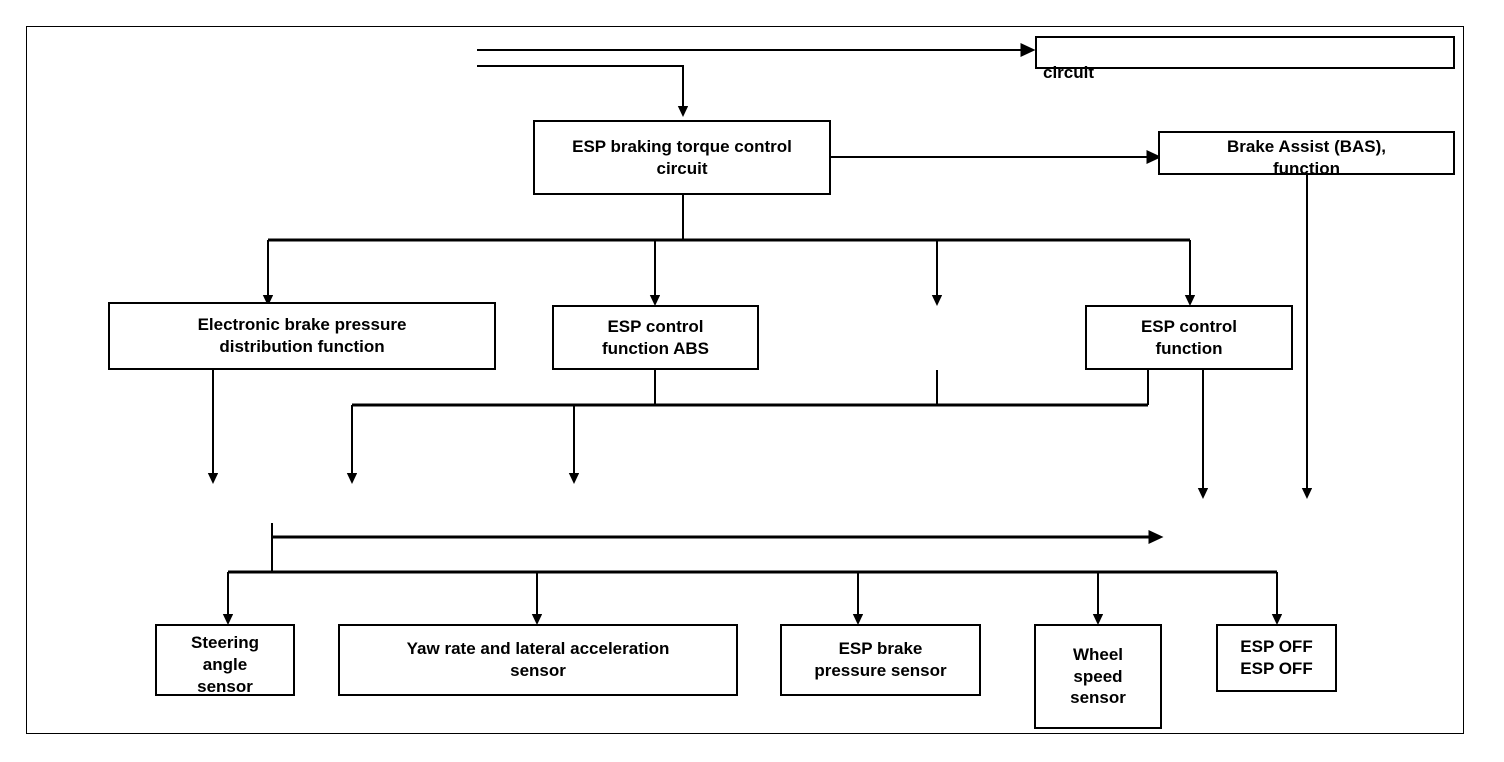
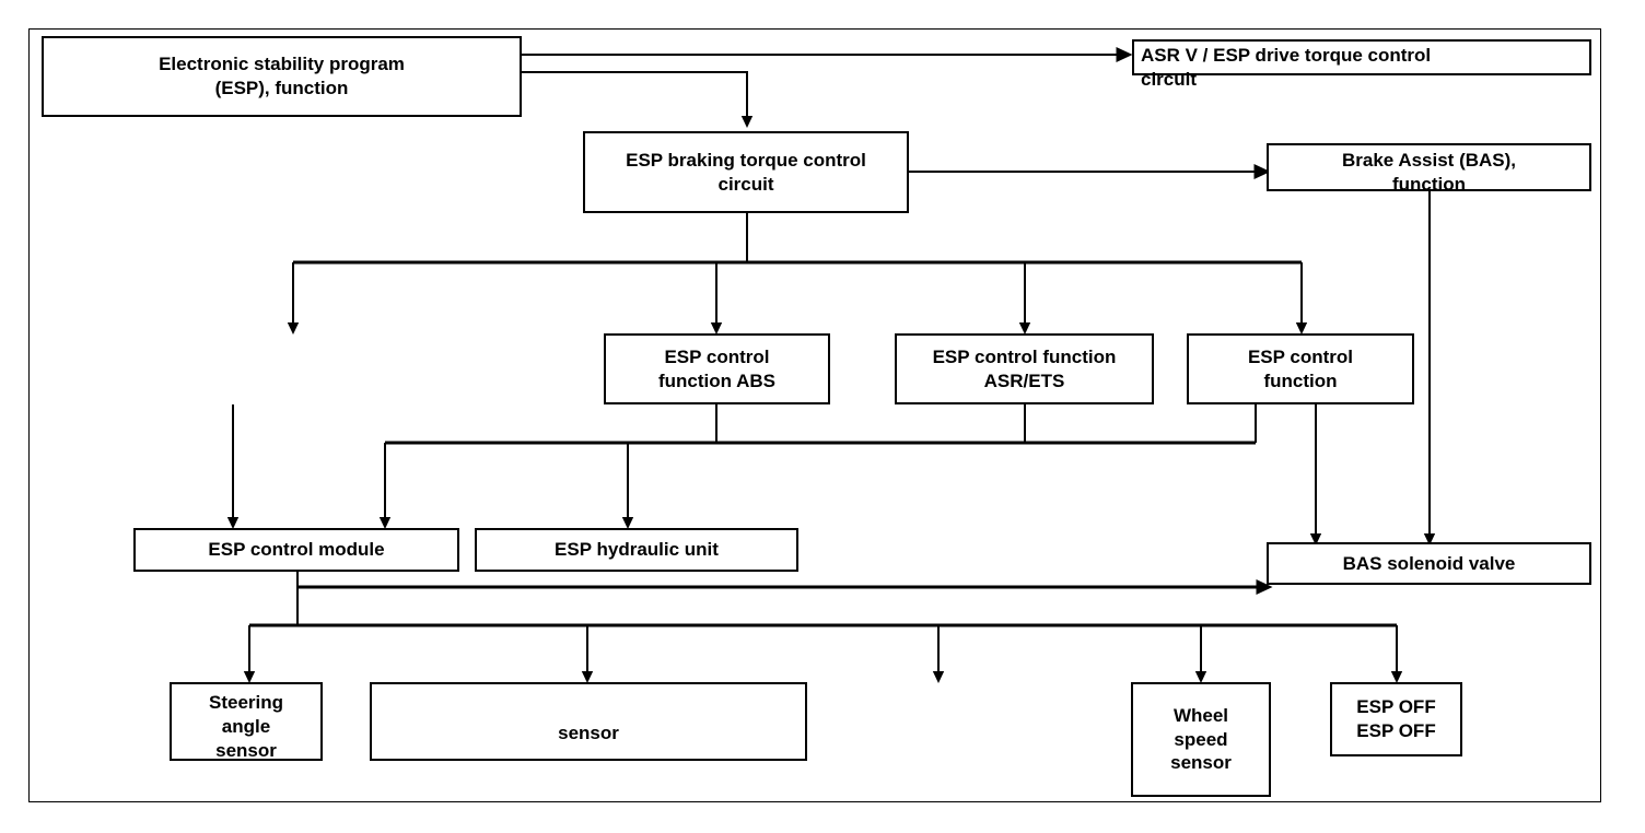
+ Electronic stability program
+ (ESP), function
+ ASR V / ESP drive torque control
  circuit
  ESP braking torque control
  circuit
  Brake Assist (BAS),
  function
- Electronic brake pressure
- distribution function
  ESP control
  function ABS
+ ESP control function
+ ASR/ETS
  ESP control
  function
+ ESP control module
+ ESP hydraulic unit
+ BAS solenoid valve
  Steering
  angle
  sensor
- Yaw rate and lateral acceleration
  sensor
- ESP brake
- pressure sensor
  Wheel
  speed
  sensor
  ESP OFF
  ESP OFF
